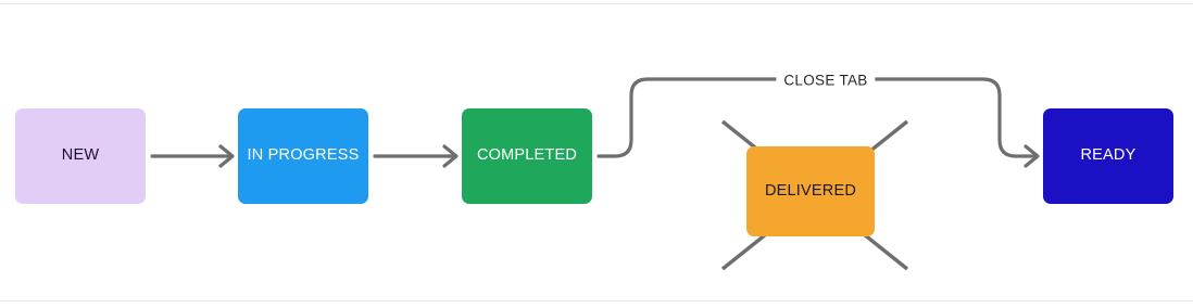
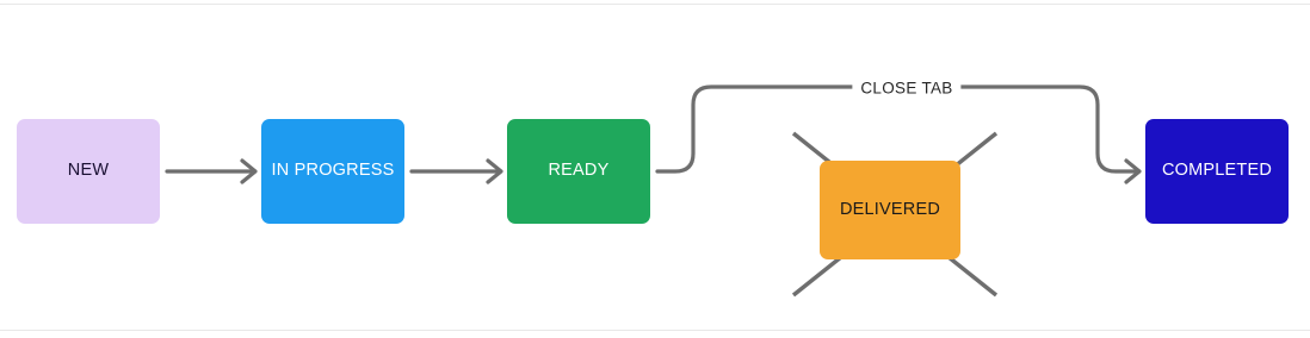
  NEW
  IN PROGRESS
- COMPLETED
+ READY
  DELIVERED
- READY
+ COMPLETED
  CLOSE TAB
